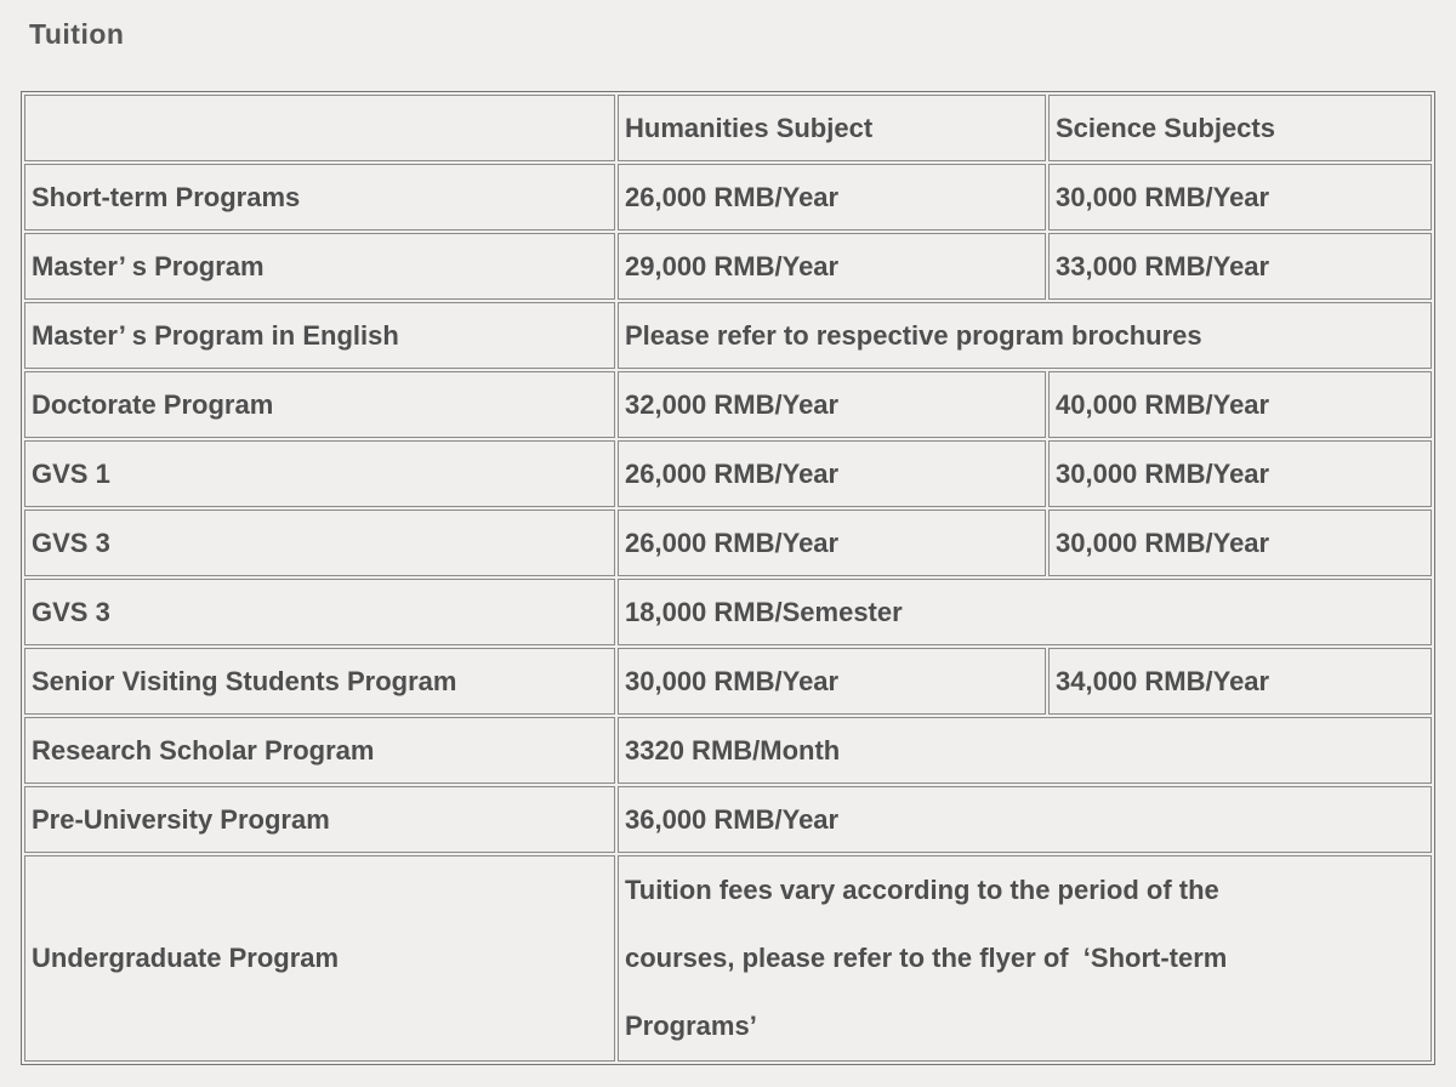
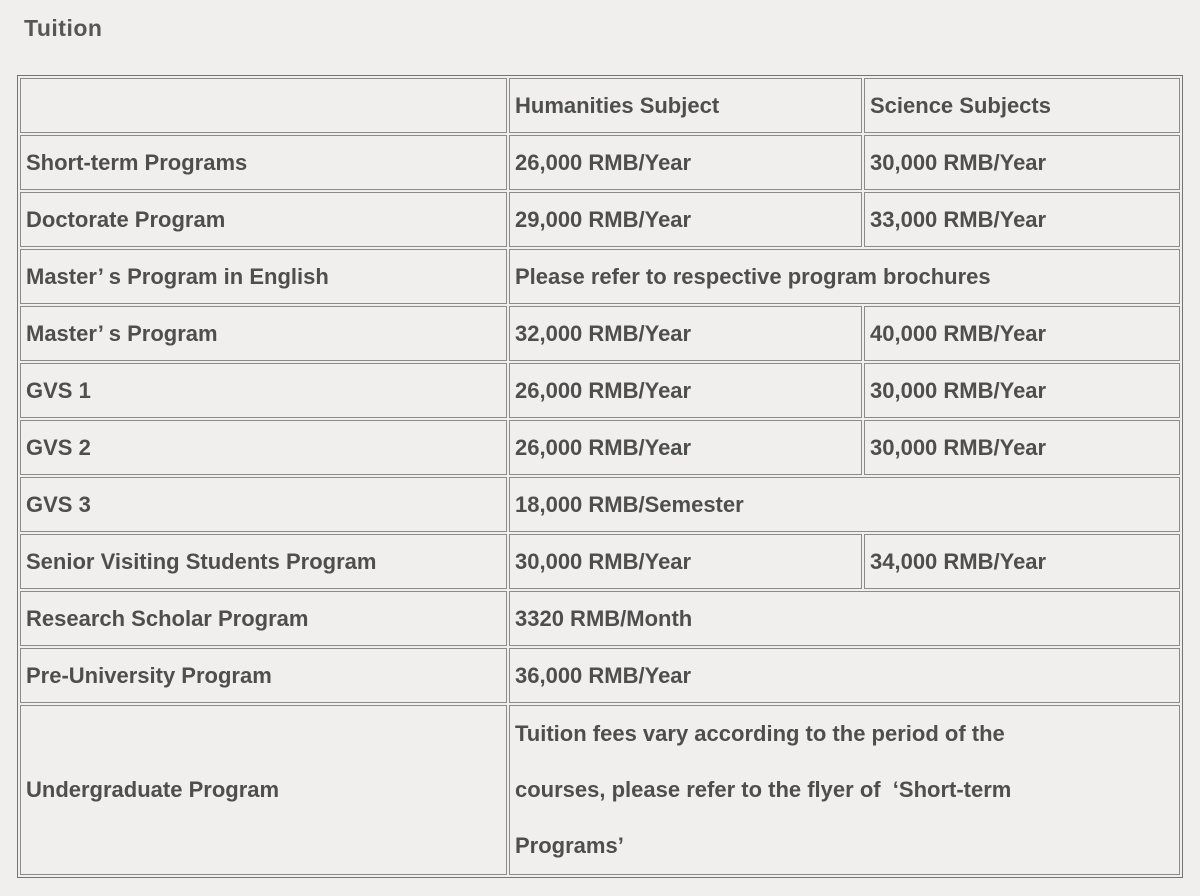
  Tuition
  	Humanities Subject	Science Subjects
  Short-term Programs	26,000 RMB/Year	30,000 RMB/Year
- Master’ s Program	29,000 RMB/Year	33,000 RMB/Year
+ Doctorate Program	29,000 RMB/Year	33,000 RMB/Year
  Master’ s Program in English	Please refer to respective program brochures
- Doctorate Program	32,000 RMB/Year	40,000 RMB/Year
+ Master’ s Program	32,000 RMB/Year	40,000 RMB/Year
  GVS 1	26,000 RMB/Year	30,000 RMB/Year
- GVS 3	26,000 RMB/Year	30,000 RMB/Year
+ GVS 2	26,000 RMB/Year	30,000 RMB/Year
  GVS 3	18,000 RMB/Semester
  Senior Visiting Students Program	30,000 RMB/Year	34,000 RMB/Year
  Research Scholar Program	3320 RMB/Month
  Pre-University Program	36,000 RMB/Year
  Undergraduate Program	Tuition fees vary according to the period of the courses, please refer to the flyer of ‘Short-term Programs’
